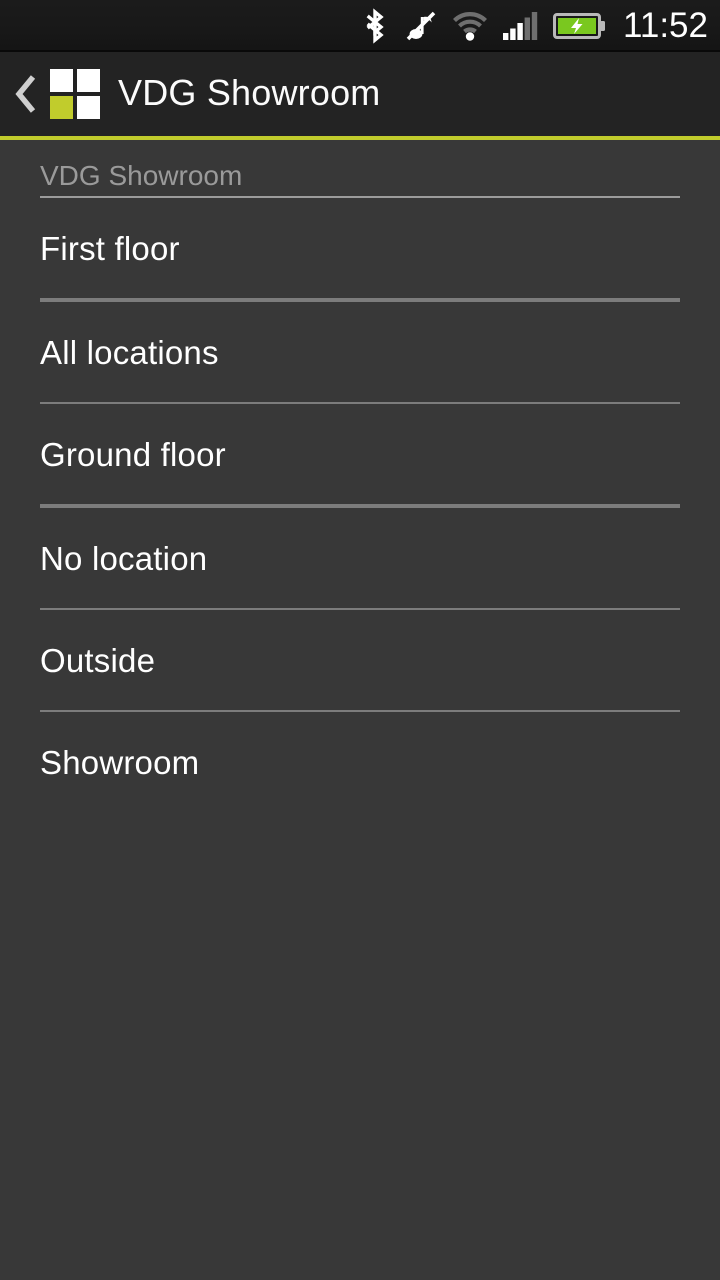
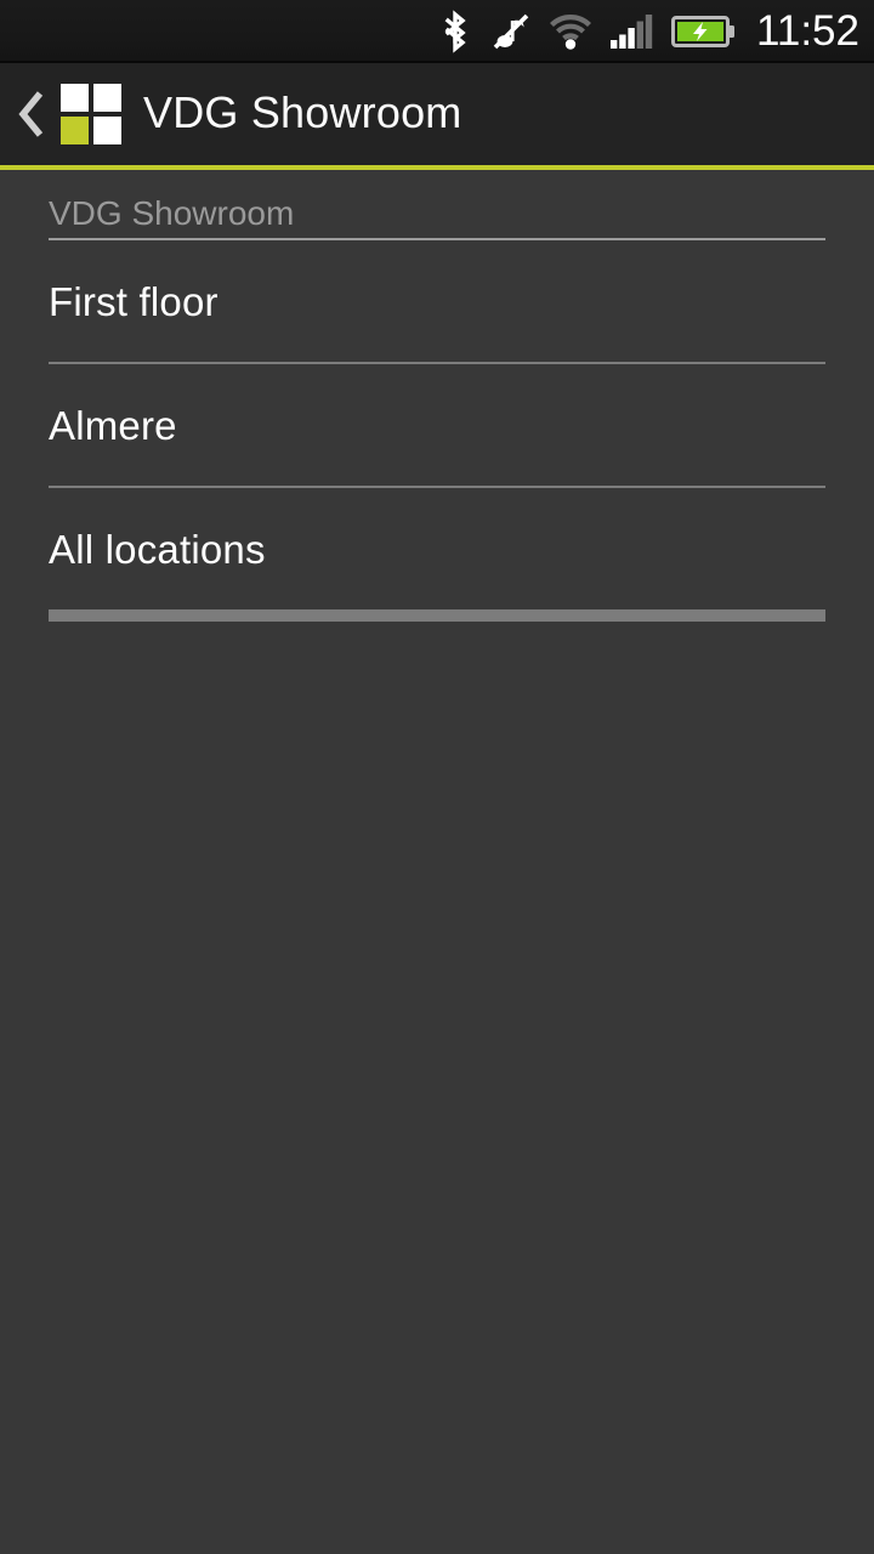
  11:52
  VDG Showroom
  VDG Showroom
  First floor
+ Almere
  All locations
- Ground floor
- No location
- Outside
- Showroom
